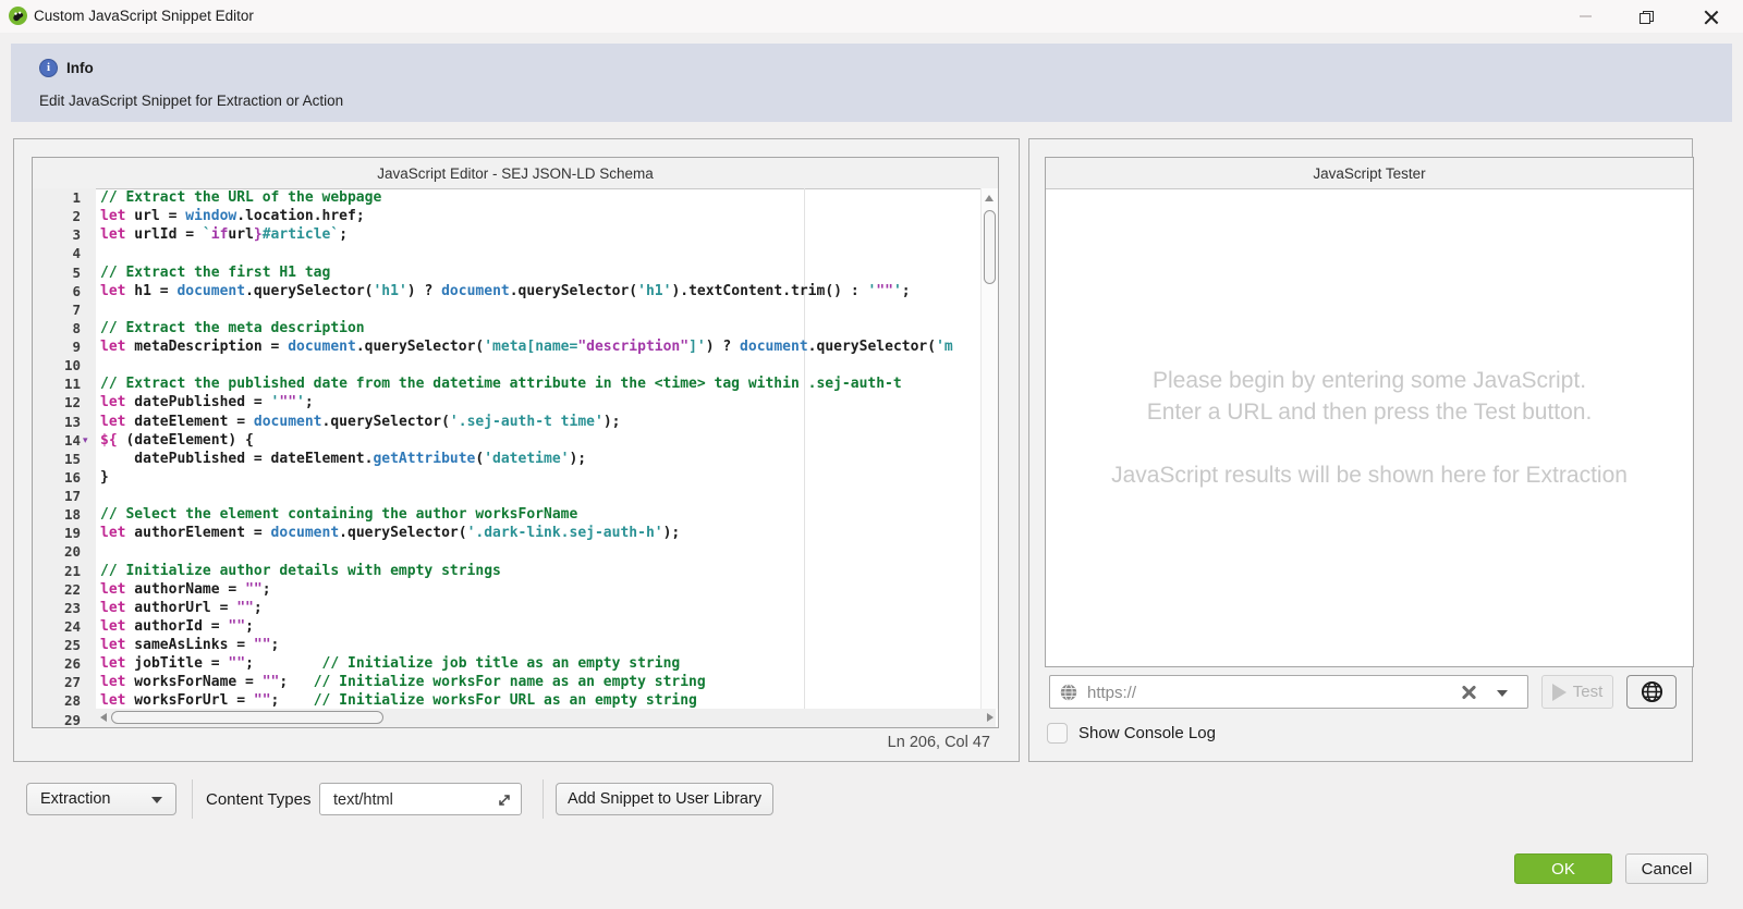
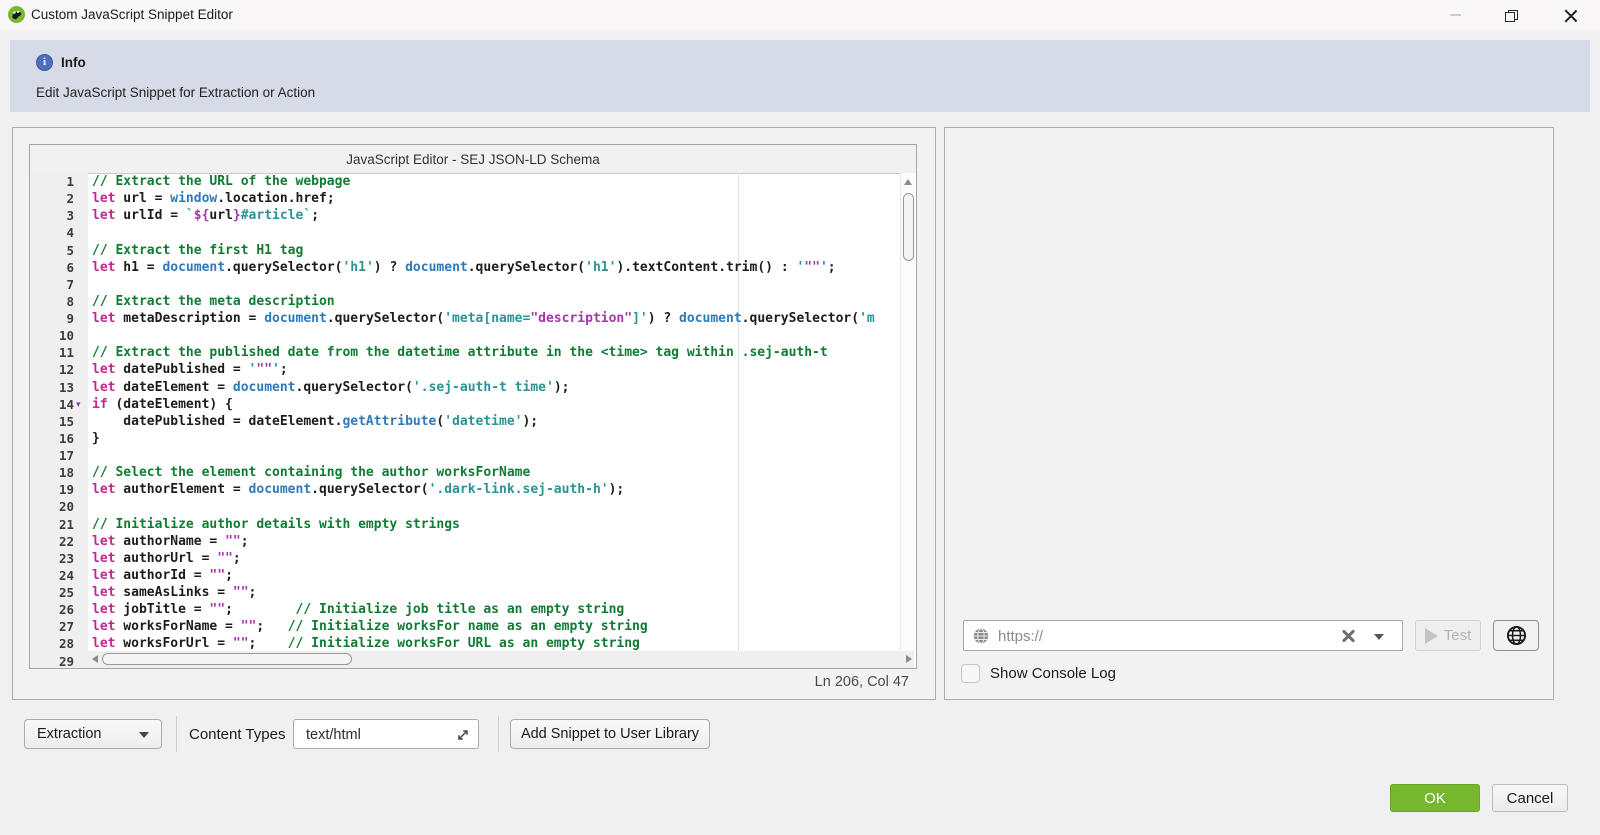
  Custom JavaScript Snippet Editor
  Info
  Edit JavaScript Snippet for Extraction or Action
  JavaScript Editor - SEJ JSON-LD Schema
  1
  // Extract the URL of the webpage
  2
  let url = window.location.href;
  3
- let urlId = `ifurl}#article`;
+ let urlId = `${url}#article`;
  4
  5
  // Extract the first H1 tag
  6
  let h1 = document.querySelector('h1') ? document.querySelector('h1').textContent.trim() : '""';
  7
  8
  // Extract the meta description
  9
  let metaDescription = document.querySelector('meta[name="description"]') ? document.querySelector('m
  10
  11
  // Extract the published date from the datetime attribute in the <time> tag within .sej-auth-t
  12
  let datePublished = '""';
  13
  let dateElement = document.querySelector('.sej-auth-t time');
  14
  ▾
- ${ (dateElement) {
+ if (dateElement) {
  15
  datePublished = dateElement.getAttribute('datetime');
  16
  }
  17
  18
  // Select the element containing the author worksForName
  19
  let authorElement = document.querySelector('.dark-link.sej-auth-h');
  20
  21
  // Initialize author details with empty strings
  22
  let authorName = "";
  23
  let authorUrl = "";
  24
  let authorId = "";
  25
  let sameAsLinks = "";
  26
  let jobTitle = ""; // Initialize job title as an empty string
  27
  let worksForName = ""; // Initialize worksFor name as an empty string
  28
  let worksForUrl = ""; // Initialize worksFor URL as an empty string
  29
  Ln 206, Col 47
- JavaScript Tester
- Please begin by entering some JavaScript.
- Enter a URL and then press the Test button.
- JavaScript results will be shown here for Extraction
  https://
  Test
  Show Console Log
  Extraction
  Content Types
  text/html
  Add Snippet to User Library
  OK
  Cancel
